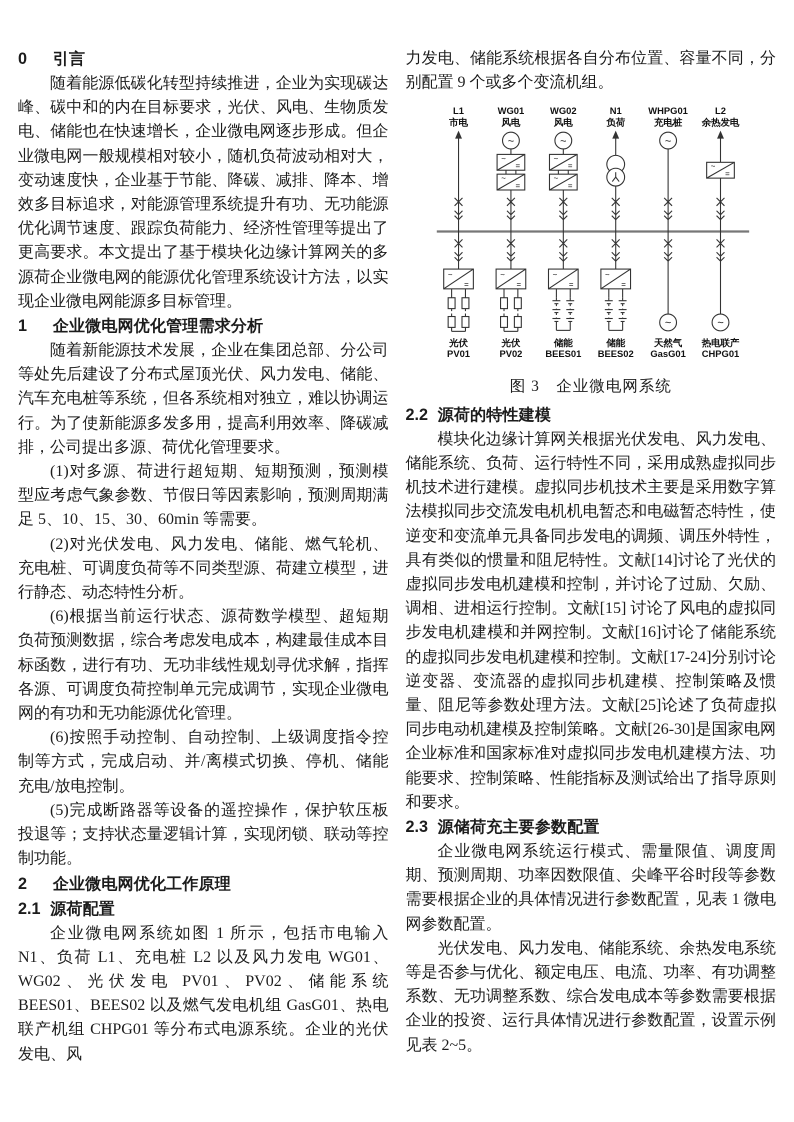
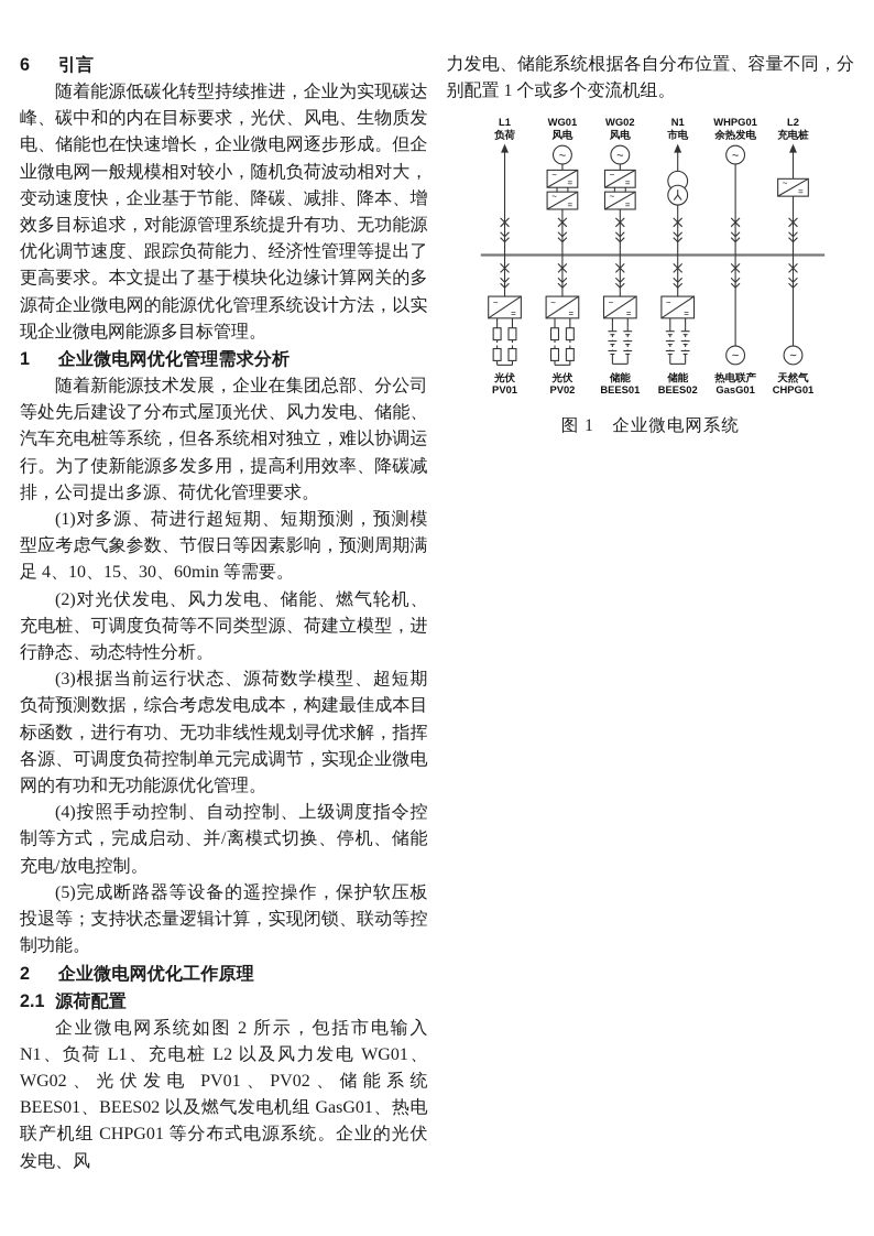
- 0 引言
+ 6 引言
  随着能源低碳化转型持续推进，企业为实现碳达峰、碳中和的内在目标要求，光伏、风电、生物质发电、储能也在快速增长，企业微电网逐步形成。但企业微电网一般规模相对较小，随机负荷波动相对大，变动速度快，企业基于节能、降碳、减排、降本、增效多目标追求，对能源管理系统提升有功、无功能源优化调节速度、跟踪负荷能力、经济性管理等提出了更高要求。本文提出了基于模块化边缘计算网关的多源荷企业微电网的能源优化管理系统设计方法，以实现企业微电网能源多目标管理。
  1 企业微电网优化管理需求分析
  随着新能源技术发展，企业在集团总部、分公司等处先后建设了分布式屋顶光伏、风力发电、储能、汽车充电桩等系统，但各系统相对独立，难以协调运行。为了使新能源多发多用，提高利用效率、降碳减排，公司提出多源、荷优化管理要求。
- (1)对多源、荷进行超短期、短期预测，预测模型应考虑气象参数、节假日等因素影响，预测周期满足 5、10、15、30、60min 等需要。
+ (1)对多源、荷进行超短期、短期预测，预测模型应考虑气象参数、节假日等因素影响，预测周期满足 4、10、15、30、60min 等需要。
  (2)对光伏发电、风力发电、储能、燃气轮机、充电桩、可调度负荷等不同类型源、荷建立模型，进行静态、动态特性分析。
- (6)根据当前运行状态、源荷数学模型、超短期负荷预测数据，综合考虑发电成本，构建最佳成本目标函数，进行有功、无功非线性规划寻优求解，指挥各源、可调度负荷控制单元完成调节，实现企业微电网的有功和无功能源优化管理。
+ (3)根据当前运行状态、源荷数学模型、超短期负荷预测数据，综合考虑发电成本，构建最佳成本目标函数，进行有功、无功非线性规划寻优求解，指挥各源、可调度负荷控制单元完成调节，实现企业微电网的有功和无功能源优化管理。
- (6)按照手动控制、自动控制、上级调度指令控制等方式，完成启动、并/离模式切换、停机、储能充电/放电控制。
+ (4)按照手动控制、自动控制、上级调度指令控制等方式，完成启动、并/离模式切换、停机、储能充电/放电控制。
  (5)完成断路器等设备的遥控操作，保护软压板投退等；支持状态量逻辑计算，实现闭锁、联动等控制功能。
  2 企业微电网优化工作原理
  2.1 源荷配置
- 企业微电网系统如图 1 所示，包括市电输入 N1、负荷 L1、充电桩 L2 以及风力发电 WG01、WG02、光伏发电 PV01、PV02、储能系统 BEES01、BEES02 以及燃气发电机组 GasG01、热电联产机组 CHPG01 等分布式电源系统。企业的光伏发电、风
+ 企业微电网系统如图 2 所示，包括市电输入 N1、负荷 L1、充电桩 L2 以及风力发电 WG01、WG02、光伏发电 PV01、PV02、储能系统 BEES01、BEES02 以及燃气发电机组 GasG01、热电联产机组 CHPG01 等分布式电源系统。企业的光伏发电、风
- 力发电、储能系统根据各自分布位置、容量不同，分别配置 9 个或多个变流机组。
+ 力发电、储能系统根据各自分布位置、容量不同，分别配置 1 个或多个变流机组。
  L1
- 市电
+ 负荷
  光伏
  PV01
  WG01
  风电
  光伏
  PV02
  WG02
  风电
  储能
  BEES01
  N1
- 负荷
+ 市电
  储能
  BEES02
  WHPG01
- 充电桩
+ 余热发电
- 天然气
+ 热电联产
  GasG01
  L2
- 余热发电
+ 充电桩
- 热电联产
+ 天然气
  CHPG01
- 图 3 企业微电网系统
+ 图 1 企业微电网系统
- 2.2 源荷的特性建模
- 模块化边缘计算网关根据光伏发电、风力发电、储能系统、负荷、运行特性不同，采用成熟虚拟同步机技术进行建模。虚拟同步机技术主要是采用数字算法模拟同步交流发电机机电暂态和电磁暂态特性，使逆变和变流单元具备同步发电的调频、调压外特性，具有类似的惯量和阻尼特性。文献[14]讨论了光伏的虚拟同步发电机建模和控制，并讨论了过励、欠励、调相、进相运行控制。文献[15] 讨论了风电的虚拟同步发电机建模和并网控制。文献[16]讨论了储能系统的虚拟同步发电机建模和控制。文献[17-24]分别讨论逆变器、变流器的虚拟同步机建模、控制策略及惯量、阻尼等参数处理方法。文献[25]论述了负荷虚拟同步电动机建模及控制策略。文献[26-30]是国家电网企业标准和国家标准对虚拟同步发电机建模方法、功能要求、控制策略、性能指标及测试给出了指导原则和要求。
- 2.3 源储荷充主要参数配置
- 企业微电网系统运行模式、需量限值、调度周期、预测周期、功率因数限值、尖峰平谷时段等参数需要根据企业的具体情况进行参数配置，见表 1 微电网参数配置。
- 光伏发电、风力发电、储能系统、余热发电系统等是否参与优化、额定电压、电流、功率、有功调整系数、无功调整系数、综合发电成本等参数需要根据企业的投资、运行具体情况进行参数配置，设置示例见表 2~5。
